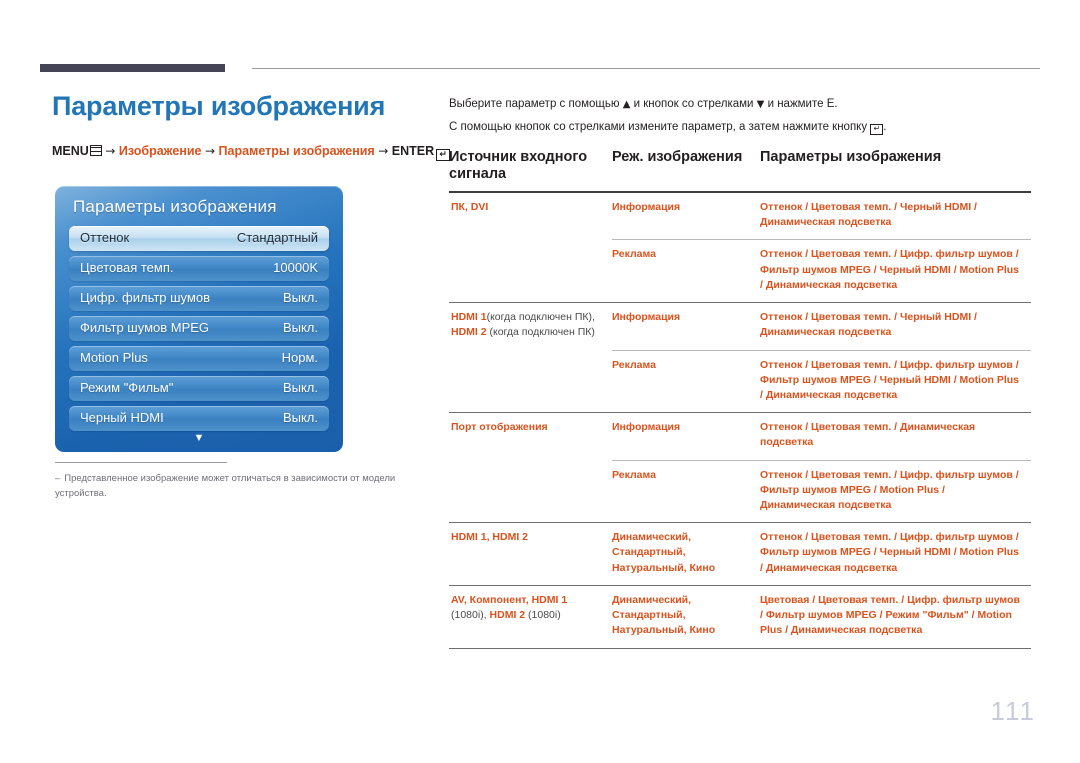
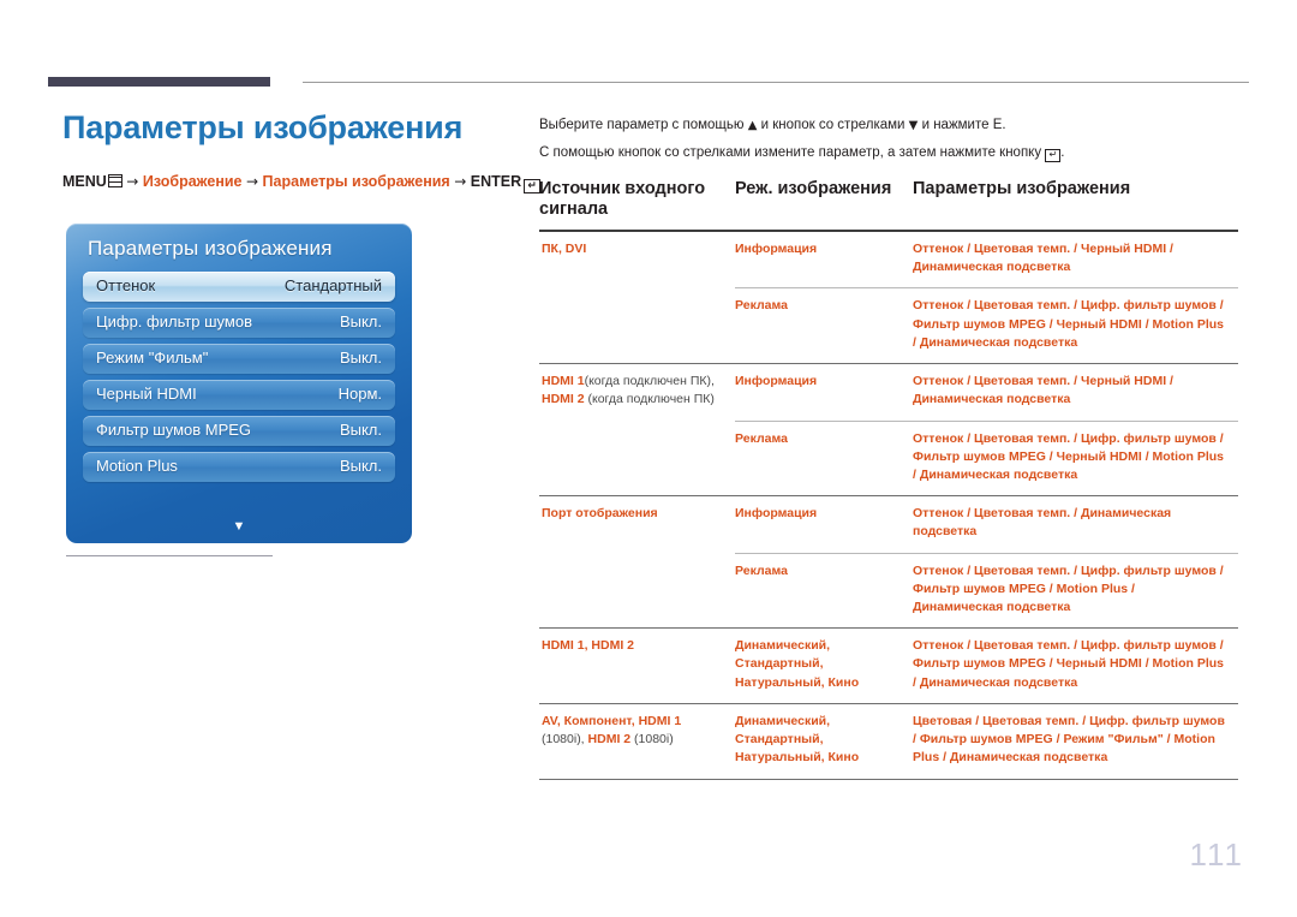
  Параметры изображения
  MENU → Изображение → Параметры изображения → ENTER ↵
  Параметры изображения
  Оттенок
  Стандартный
- Цветовая темп.
- 10000K
  Цифр. фильтр шумов
  Выкл.
- Фильтр шумов MPEG
+ Режим "Фильм"
  Выкл.
- Motion Plus
+ Черный HDMI
  Норм.
- Режим "Фильм"
+ Фильтр шумов MPEG
  Выкл.
- Черный HDMI
+ Motion Plus
  Выкл.
  ▼
- ‒ Представленное изображение может отличаться в зависимости от модели устройства.
  Выберите параметр с помощью ▲ и кнопок со стрелками ▼ и нажмите Е.
  С помощью кнопок со стрелками измените параметр, а затем нажмите кнопку ↵ .
  Источник входного сигнала	Реж. изображения	Параметры изображения
  ПК, DVI	Информация	Оттенок / Цветовая темп. / Черный HDMI / Динамическая подсветка
  Реклама	Оттенок / Цветовая темп. / Цифр. фильтр шумов / Фильтр шумов MPEG / Черный HDMI / Motion Plus / Динамическая подсветка
  HDMI 1(когда подключен ПК), HDMI 2 (когда подключен ПК)	Информация	Оттенок / Цветовая темп. / Черный HDMI / Динамическая подсветка
  Реклама	Оттенок / Цветовая темп. / Цифр. фильтр шумов / Фильтр шумов MPEG / Черный HDMI / Motion Plus / Динамическая подсветка
  Порт отображения	Информация	Оттенок / Цветовая темп. / Динамическая подсветка
  Реклама	Оттенок / Цветовая темп. / Цифр. фильтр шумов / Фильтр шумов MPEG / Motion Plus / Динамическая подсветка
  HDMI 1, HDMI 2	Динамический, Стандартный, Натуральный, Кино	Оттенок / Цветовая темп. / Цифр. фильтр шумов / Фильтр шумов MPEG / Черный HDMI / Motion Plus / Динамическая подсветка
  AV, Компонент, HDMI 1 (1080i), HDMI 2 (1080i)	Динамический, Стандартный, Натуральный, Кино	Цветовая / Цветовая темп. / Цифр. фильтр шумов / Фильтр шумов MPEG / Режим "Фильм" / Motion Plus / Динамическая подсветка
  111
